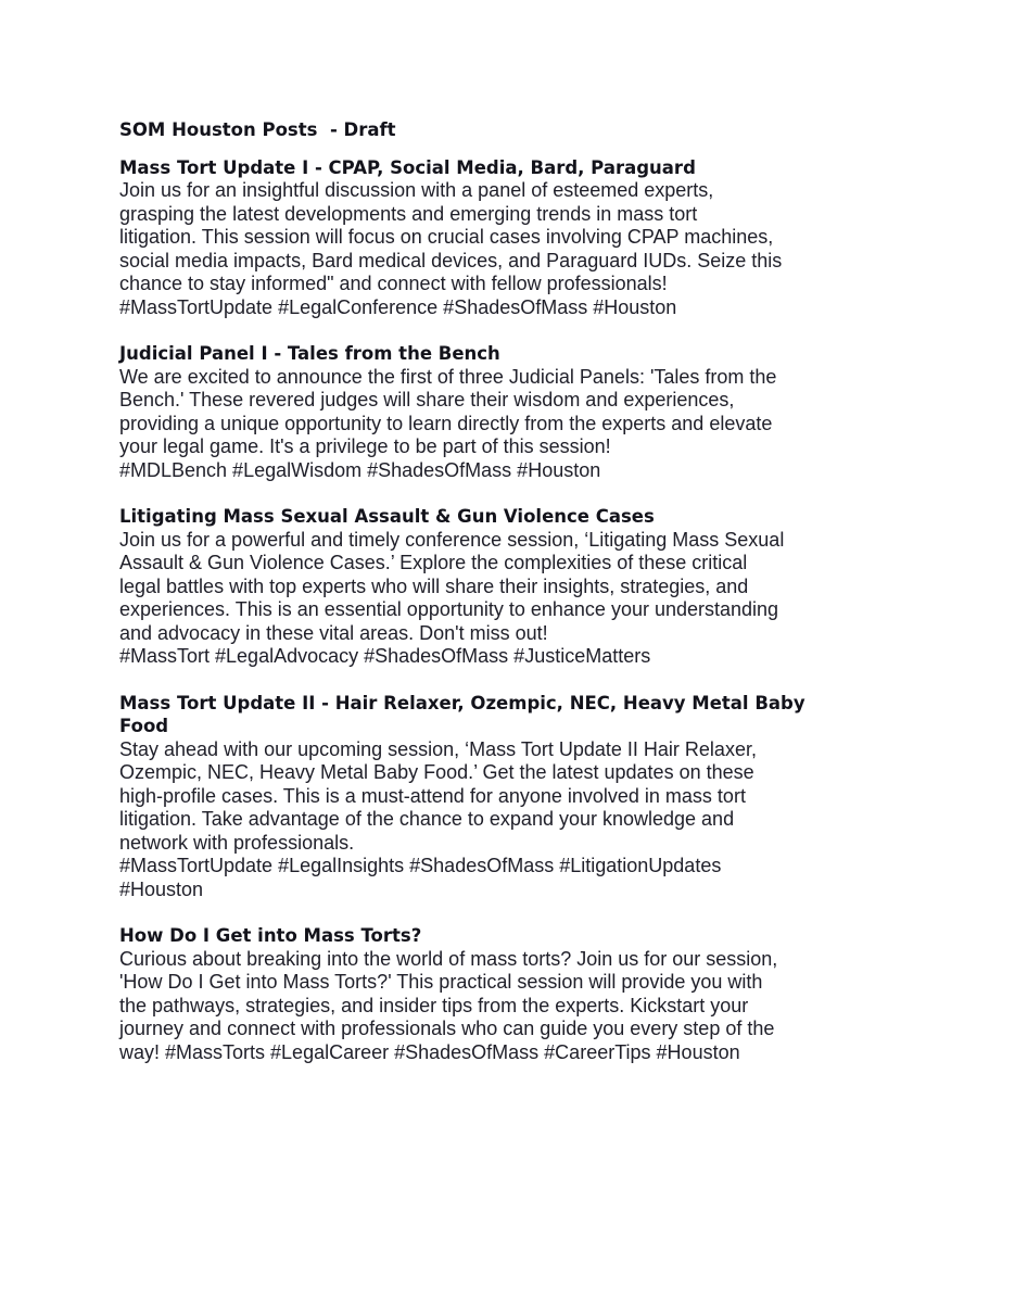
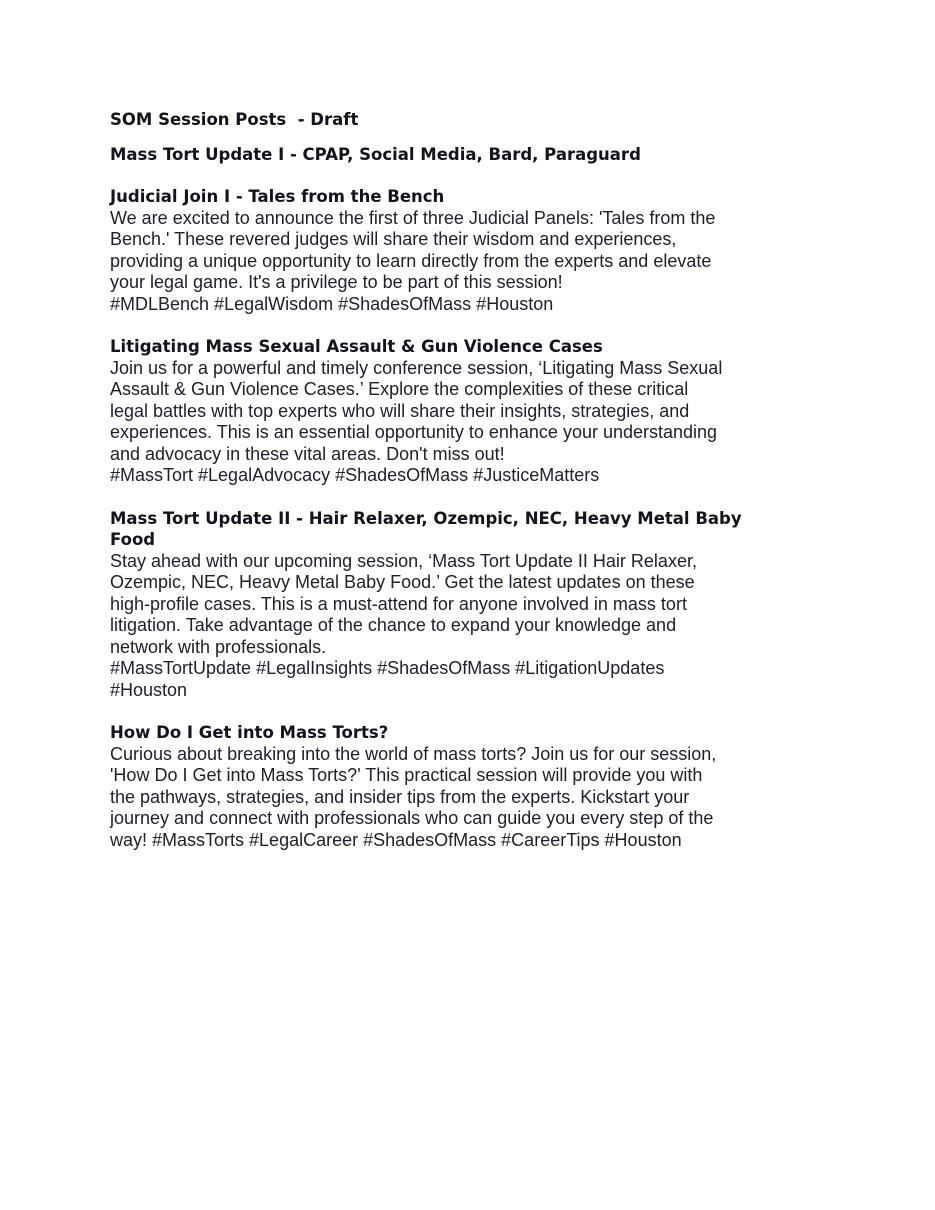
- SOM Houston Posts - Draft
+ SOM Session Posts - Draft
  Mass Tort Update I - CPAP, Social Media, Bard, Paraguard
- Join us for an insightful discussion with a panel of esteemed experts,
- grasping the latest developments and emerging trends in mass tort
- litigation. This session will focus on crucial cases involving CPAP machines,
- social media impacts, Bard medical devices, and Paraguard IUDs. Seize this
- chance to stay informed" and connect with fellow professionals!
- #MassTortUpdate #LegalConference #ShadesOfMass #Houston
- Judicial Panel I - Tales from the Bench
+ Judicial Join I - Tales from the Bench
  We are excited to announce the first of three Judicial Panels: 'Tales from the
  Bench.' These revered judges will share their wisdom and experiences,
  providing a unique opportunity to learn directly from the experts and elevate
  your legal game. It's a privilege to be part of this session!
  #MDLBench #LegalWisdom #ShadesOfMass #Houston
  Litigating Mass Sexual Assault & Gun Violence Cases
  Join us for a powerful and timely conference session, ‘Litigating Mass Sexual
  Assault & Gun Violence Cases.’ Explore the complexities of these critical
  legal battles with top experts who will share their insights, strategies, and
  experiences. This is an essential opportunity to enhance your understanding
  and advocacy in these vital areas. Don't miss out!
  #MassTort #LegalAdvocacy #ShadesOfMass #JusticeMatters
  Mass Tort Update II - Hair Relaxer, Ozempic, NEC, Heavy Metal Baby
  Food
  Stay ahead with our upcoming session, ‘Mass Tort Update II Hair Relaxer,
  Ozempic, NEC, Heavy Metal Baby Food.’ Get the latest updates on these
  high-profile cases. This is a must-attend for anyone involved in mass tort
  litigation. Take advantage of the chance to expand your knowledge and
  network with professionals.
  #MassTortUpdate #LegalInsights #ShadesOfMass #LitigationUpdates
  #Houston
  How Do I Get into Mass Torts?
  Curious about breaking into the world of mass torts? Join us for our session,
  'How Do I Get into Mass Torts?' This practical session will provide you with
  the pathways, strategies, and insider tips from the experts. Kickstart your
  journey and connect with professionals who can guide you every step of the
  way! #MassTorts #LegalCareer #ShadesOfMass #CareerTips #Houston
